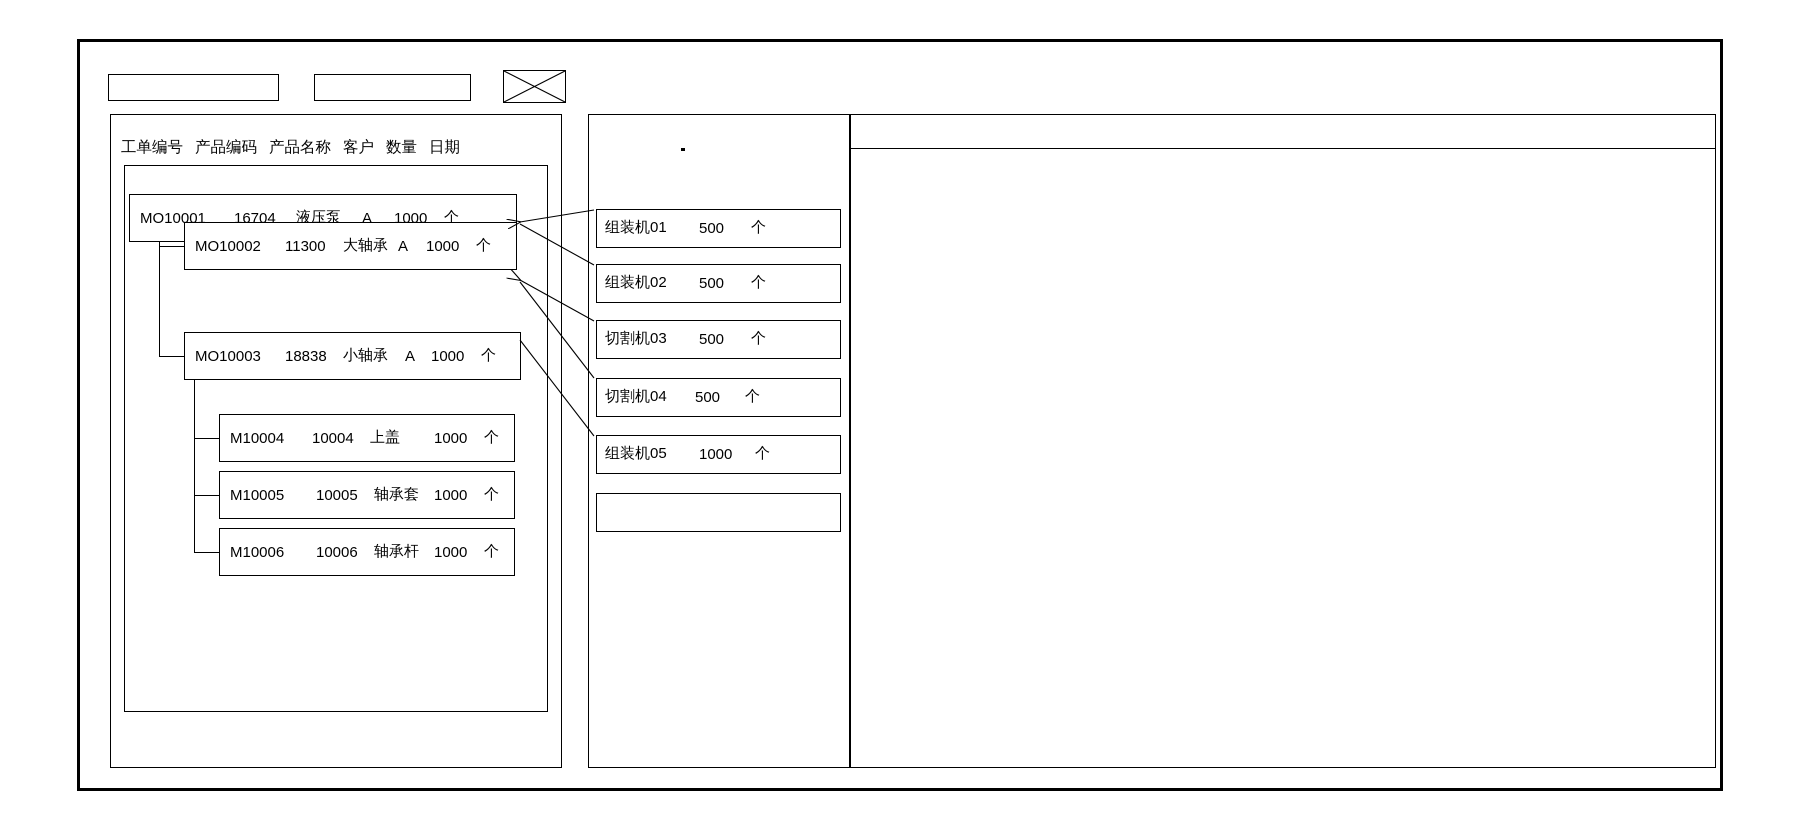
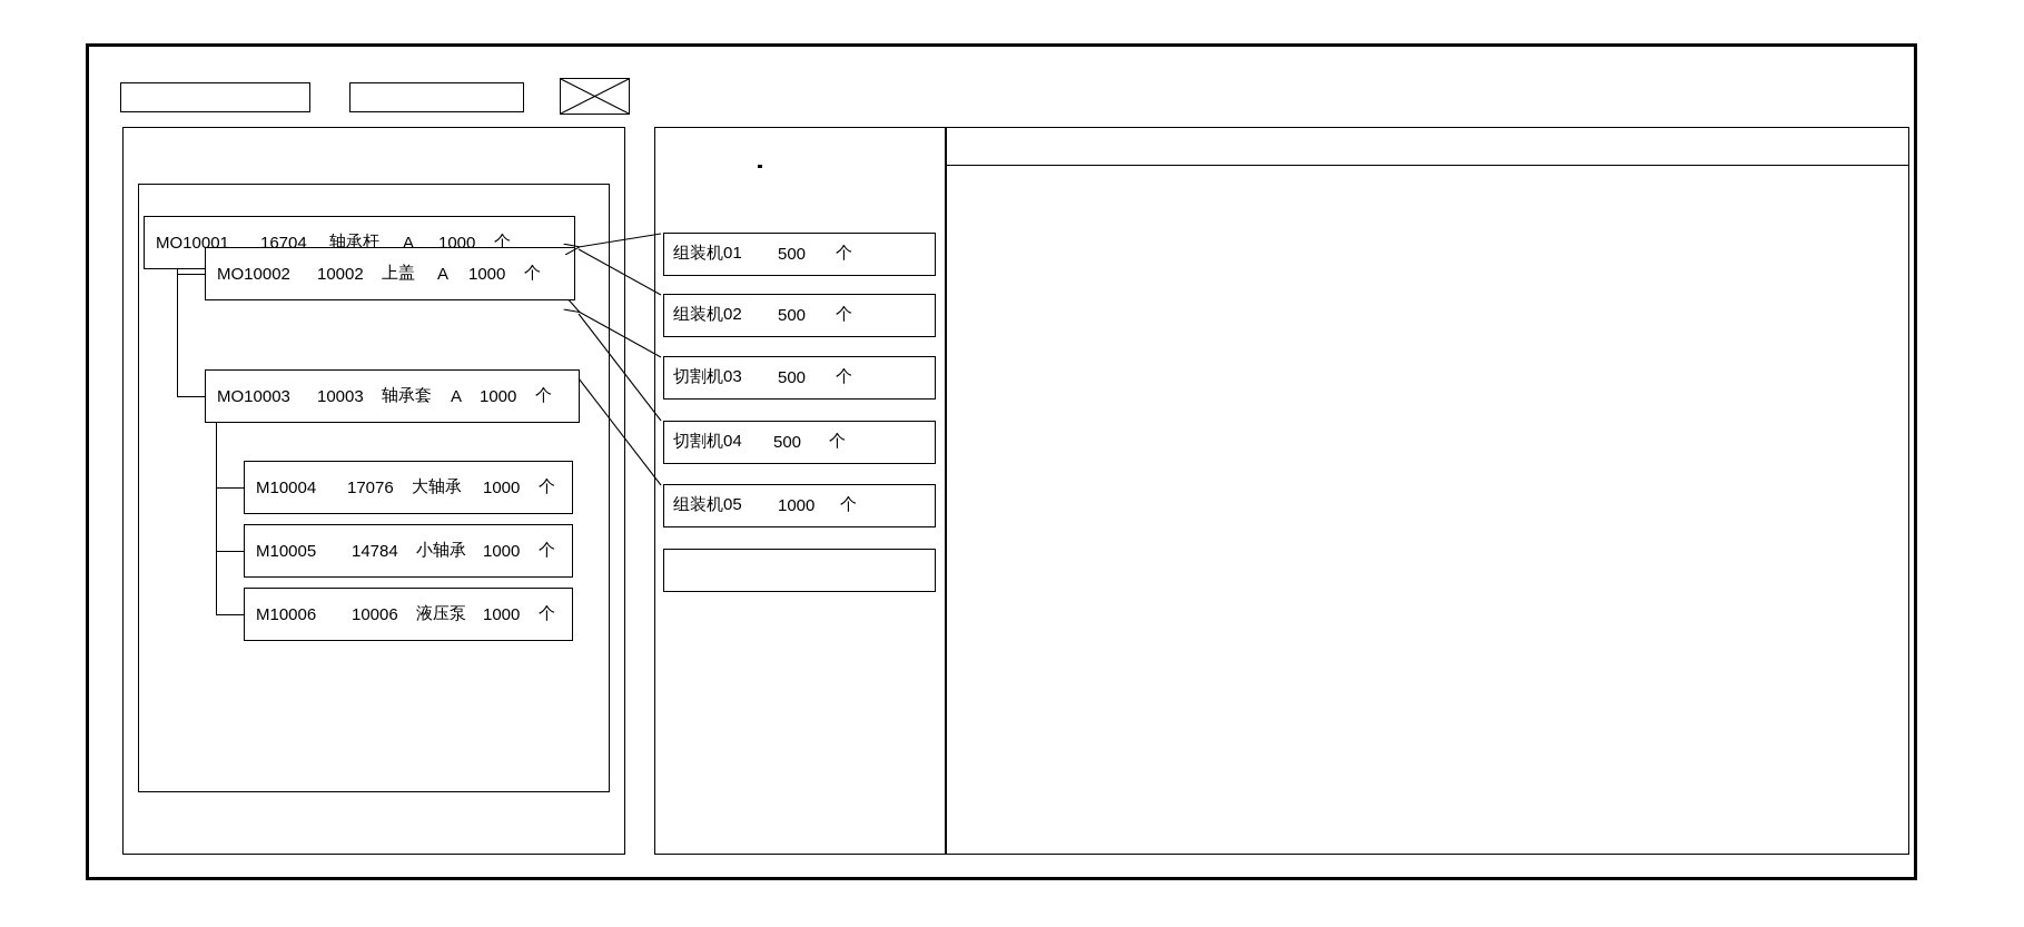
- 工单编号
- 产品编码
- 产品名称
- 客户
- 数量
- 日期
  MO10001
  16704
- 液压泵
+ 轴承杆
  A
  1000
  个
  MO10002
- 11300
+ 10002
- 大轴承
+ 上盖
  A
  1000
  个
  MO10003
- 18838
+ 10003
- 小轴承
+ 轴承套
  A
  1000
  个
  M10004
- 10004
+ 17076
- 上盖
+ 大轴承
  1000
  个
  M10005
- 10005
+ 14784
- 轴承套
+ 小轴承
  1000
  个
  M10006
  10006
- 轴承杆
+ 液压泵
  1000
  个
  组装机01
  500
  个
  组装机02
  500
  个
  切割机03
  500
  个
  切割机04
  500
  个
  组装机05
  1000
  个
